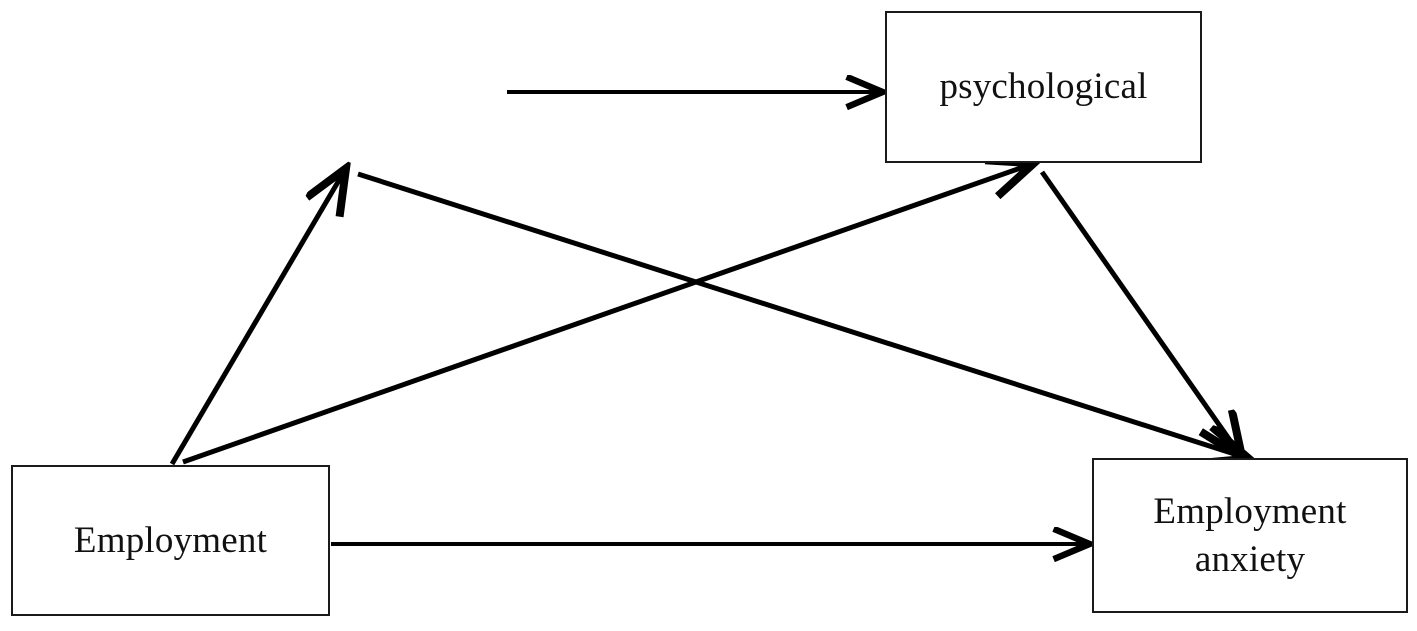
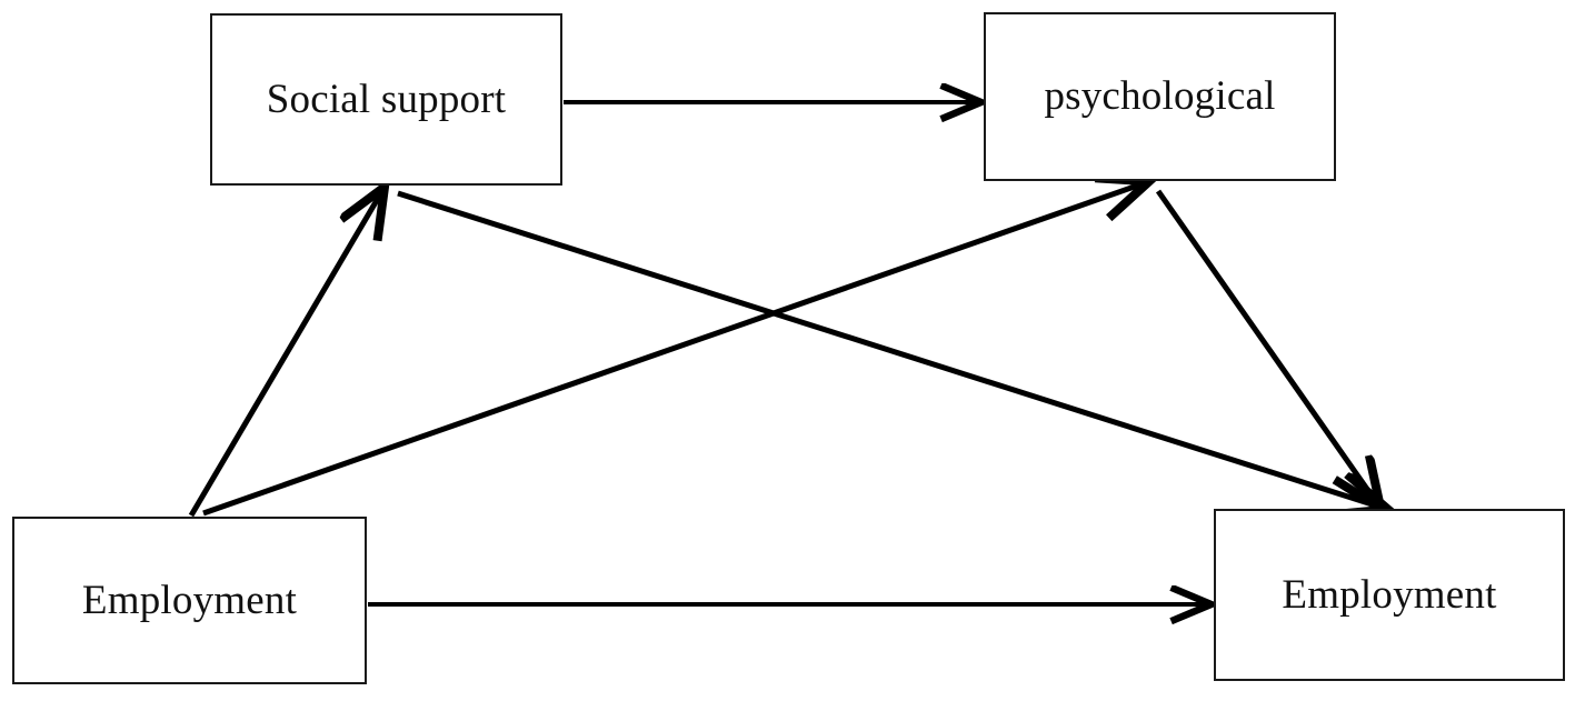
+ Social support
  psychological
  Employment
  Employment
- anxiety
